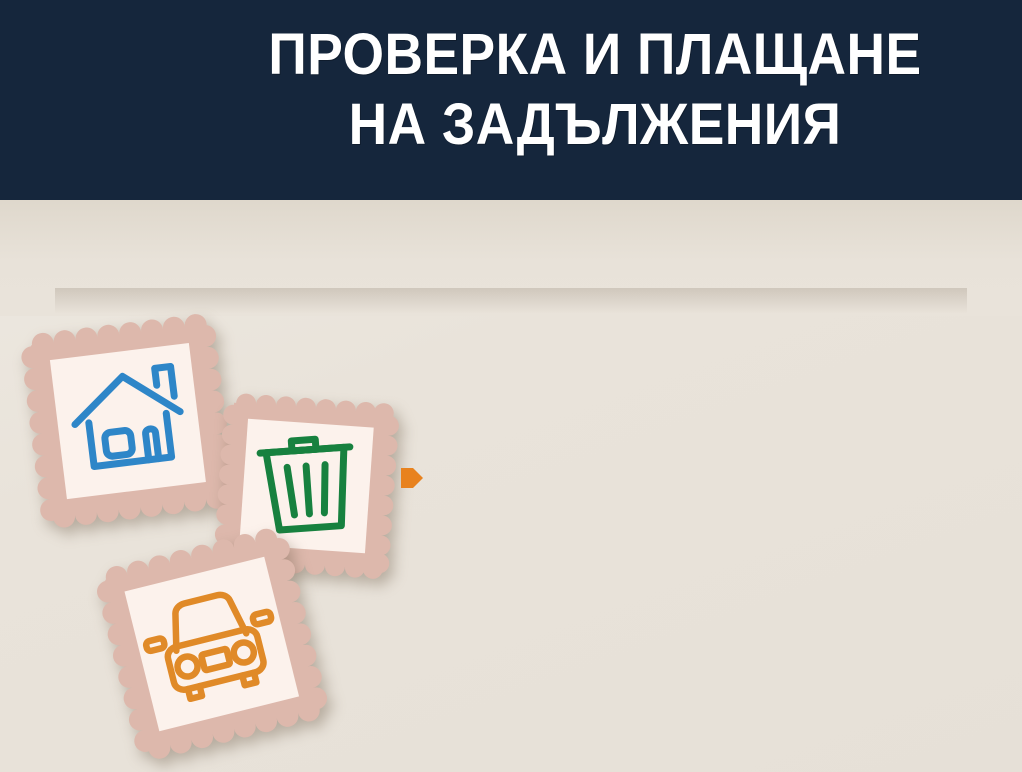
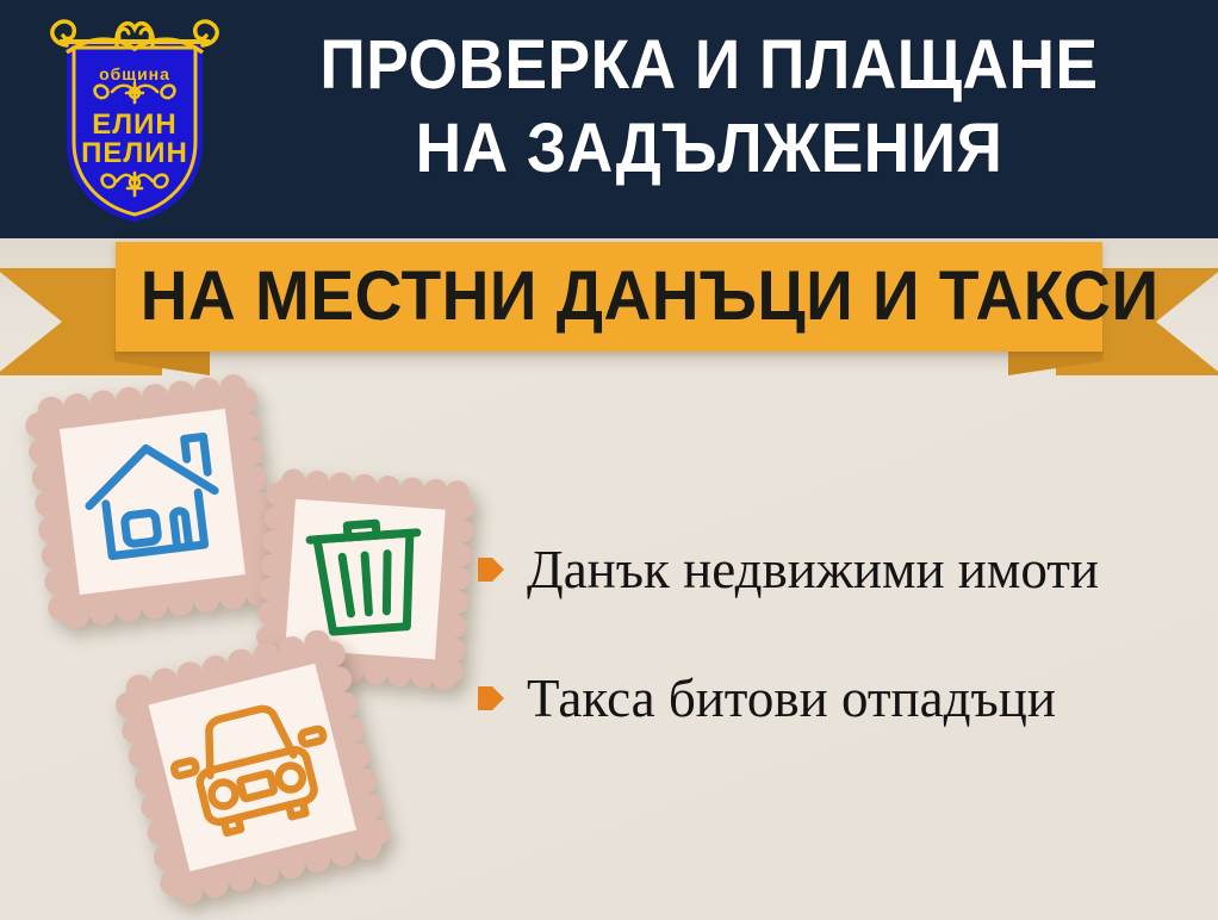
  ПРОВЕРКА И ПЛАЩАНЕ
  НА ЗАДЪЛЖЕНИЯ
+ община
+ ЕЛИН
+ ПЕЛИН
+ НА МЕСТНИ ДАНЪЦИ И ТАКСИ
+ Данък недвижими имоти
+ Такса битови отпадъци
